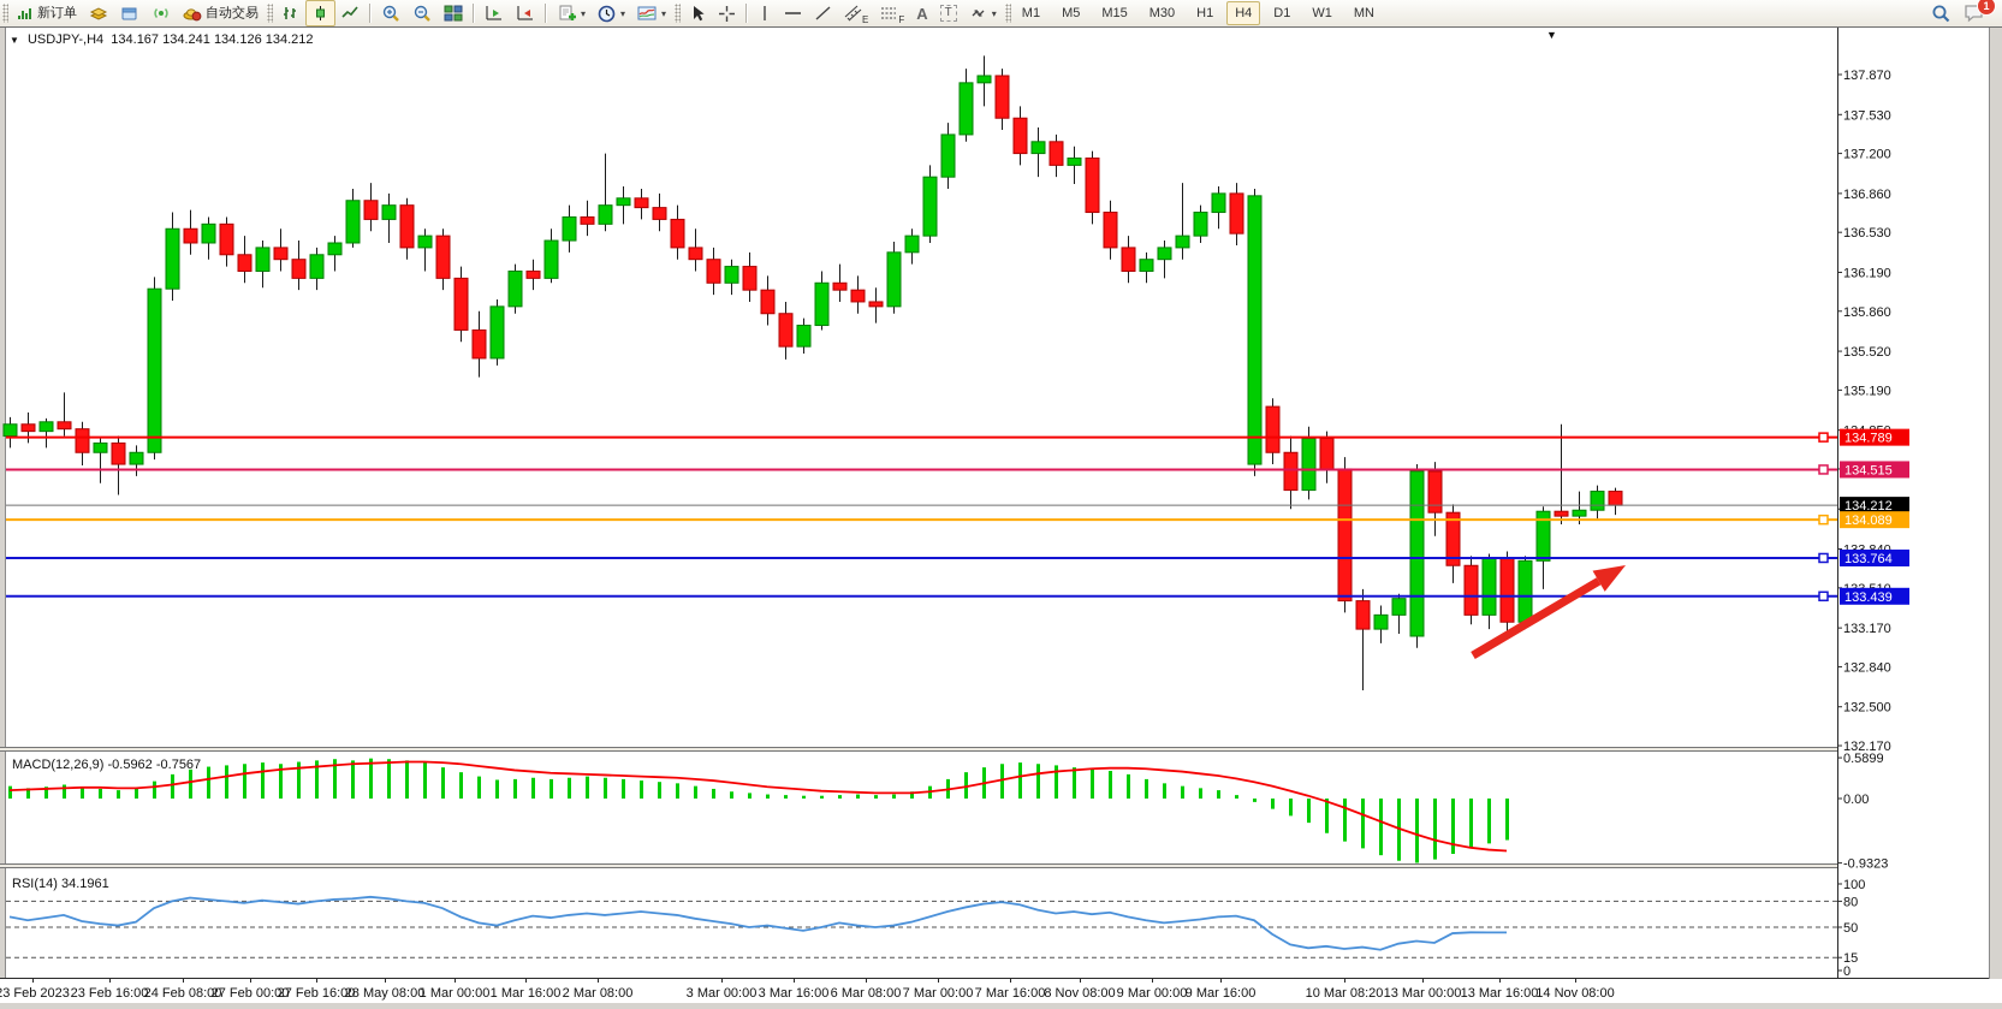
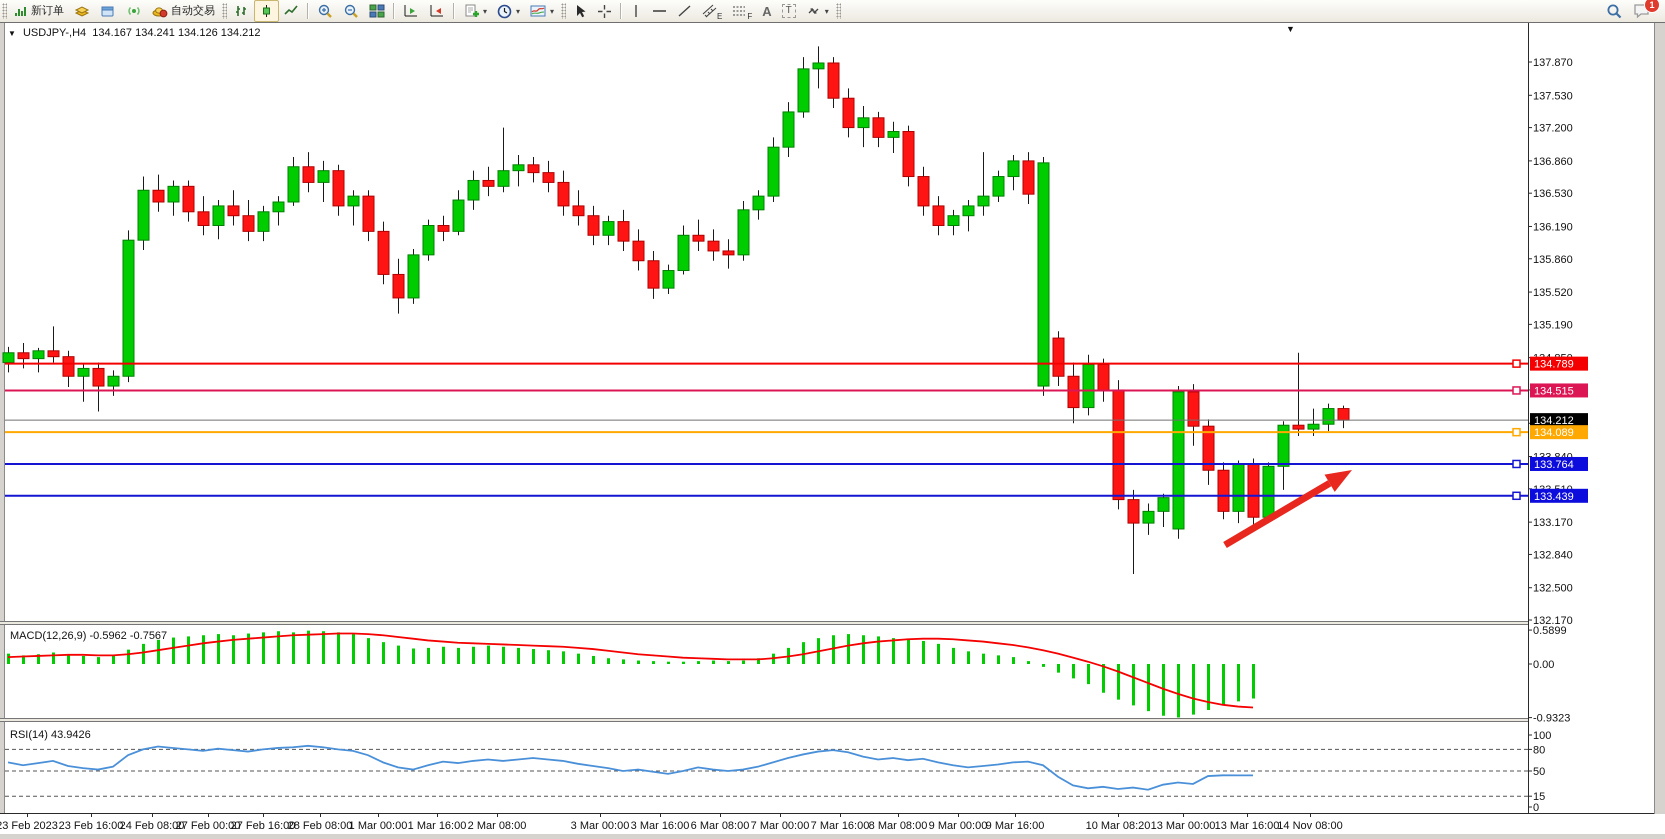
  新订单
  自动交易
  ▾
  ▾
  ▾
  E
  F
  A
  T
  ▾
- M1
- M5
- M15
- M30
- H1
- H4
- D1
- W1
- MN
  1
  137.870
  137.530
  137.200
  136.860
  136.530
  136.190
  135.860
  135.520
  135.190
  133.170
  132.840
  132.500
  132.170
  0.5899
  0.00
  -0.9323
  100
  80
  50
  15
  0
  134.789
  134.515
  134.212
  134.089
  133.764
  133.439
  3 Feb 2023
  23 Feb 16:00
  24 Feb 08:00
  27 Feb 00:00
  27 Feb 16:00
- 28 May 08:00
+ 28 Feb 08:00
  1 Mar 00:00
  1 Mar 16:00
  2 Mar 08:00
  3 Mar 00:00
  3 Mar 16:00
  6 Mar 08:00
  7 Mar 00:00
  7 Mar 16:00
- 8 Nov 08:00
+ 8 Mar 08:00
  9 Mar 00:00
  9 Mar 16:00
  10 Mar 08:20
  13 Mar 00:00
  13 Mar 16:00
  14 Nov 08:00
  ▼ USDJPY-,H4 134.167 134.241 134.126 134.212
  MACD(12,26,9) -0.5962 -0.7567
- RSI(14) 34.1961
+ RSI(14) 43.9426
  ▼
